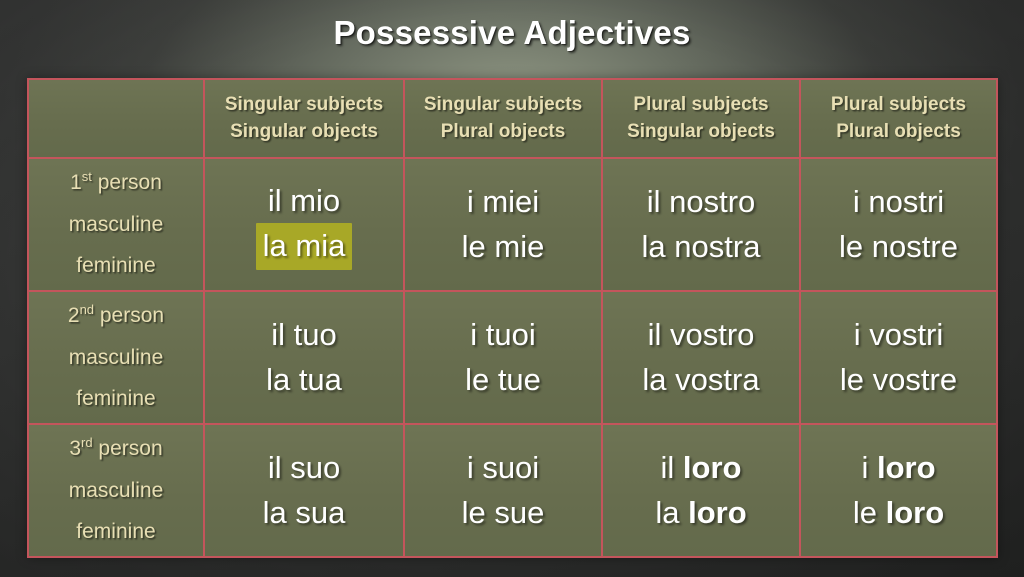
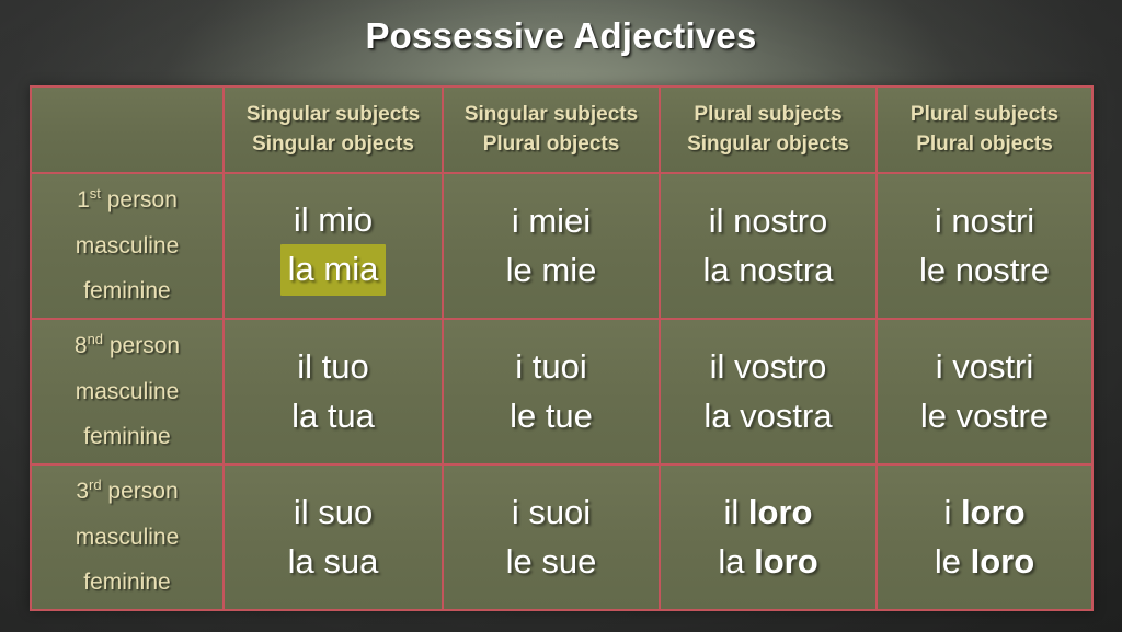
  Possessive Adjectives
  	Singular subjectsSingular objects	Singular subjectsPlural objects	Plural subjectsSingular objects	Plural subjectsPlural objects
  1st personmasculinefeminine	il miola mia	i mieile mie	il nostrola nostra	i nostrile nostre
- 2nd personmasculinefeminine	il tuola tua	i tuoile tue	il vostrola vostra	i vostrile vostre
+ 8nd personmasculinefeminine	il tuola tua	i tuoile tue	il vostrola vostra	i vostrile vostre
  3rd personmasculinefeminine	il suola sua	i suoile sue	il loro la loro	i loro le loro
